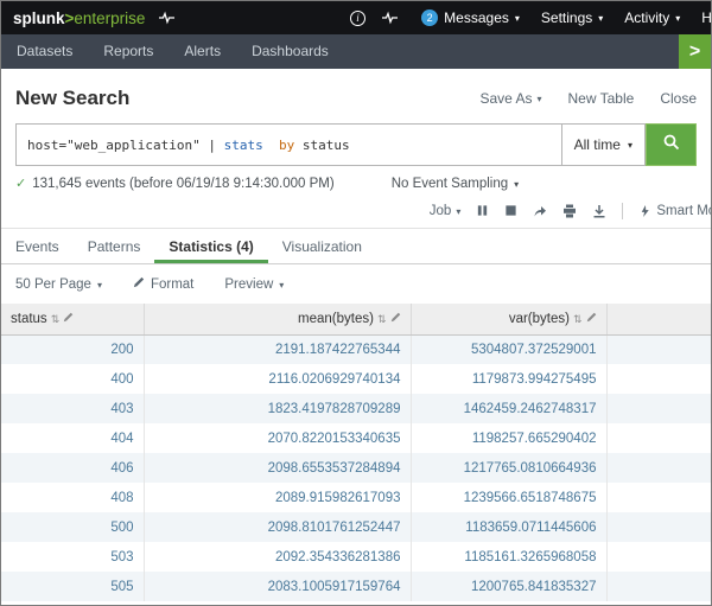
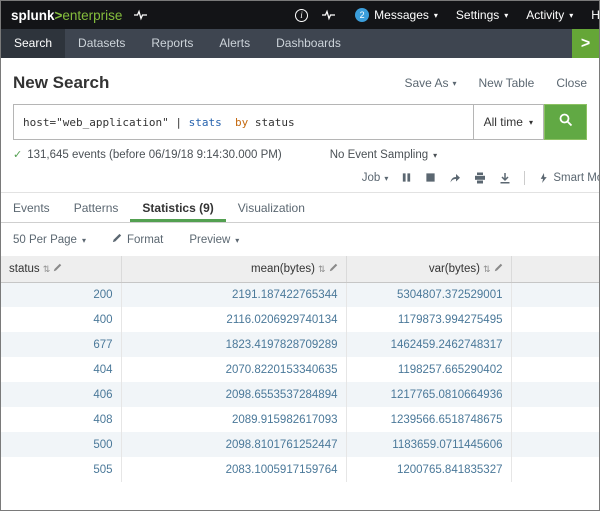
  splunk>enterprise
  i
  2
  Messages
  ▾
  Settings
  ▾
  Activity
  ▾
+ Search
  Datasets
  Reports
  Alerts
  Dashboards
  >
  New Search
  Save As
  ▾
  New Table
  Close
  host="web_application" |
  stats
  by
  status
  All time
  ▾
  ✓
  131,645 events (before 06/19/18 9:14:30.000 PM)
  No Event Sampling
  ▾
  Job
  ▾
  Events
  Patterns
- Statistics (4)
+ Statistics (9)
  Visualization
  50 Per Page
  ▾
  Format
  Preview
  ▾
  status ⇅	mean(bytes) ⇅	var(bytes) ⇅
  200	2191.187422765344	5304807.372529001
  400	2116.0206929740134	1179873.994275495
- 403	1823.4197828709289	1462459.2462748317
+ 677	1823.4197828709289	1462459.2462748317
  404	2070.8220153340635	1198257.665290402
  406	2098.6553537284894	1217765.0810664936
  408	2089.915982617093	1239566.6518748675
  500	2098.8101761252447	1183659.0711445606
- 503	2092.354336281386	1185161.3265968058
  505	2083.1005917159764	1200765.841835327
